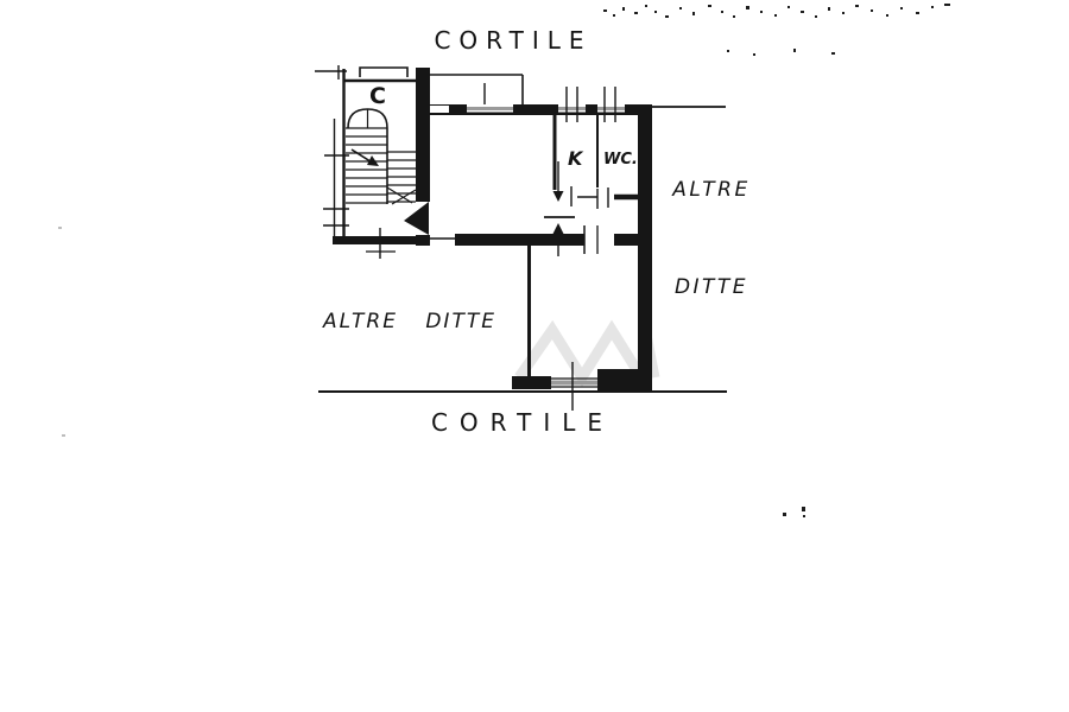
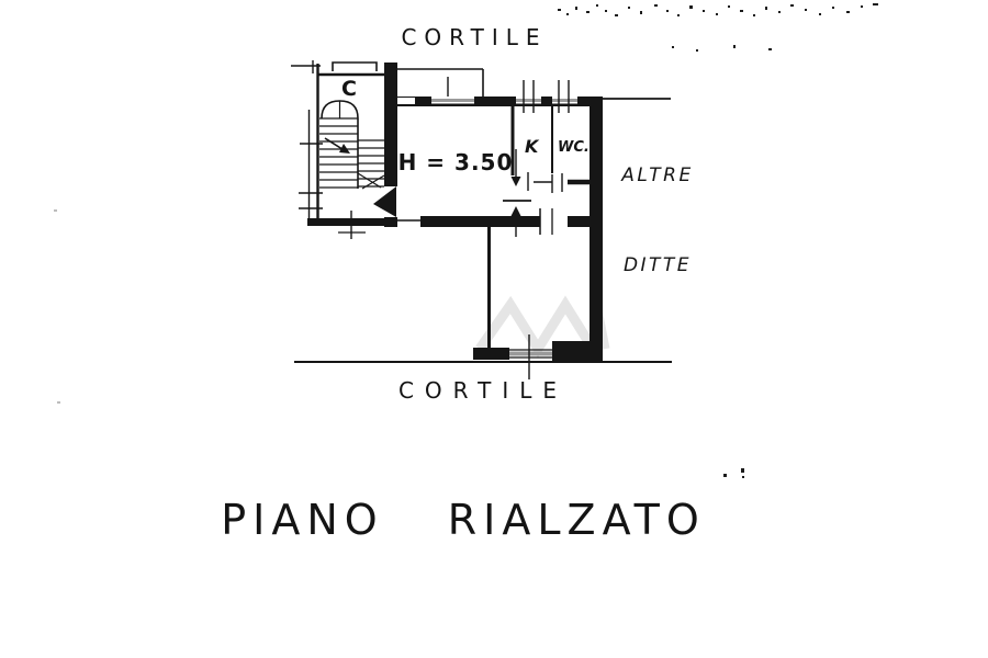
  CORTILE
  C
+ H = 3.50
  K
  WC.
  ALTRE
  DITTE
- ALTRE DITTE
  CORTILE
+ PIANO RIALZATO
